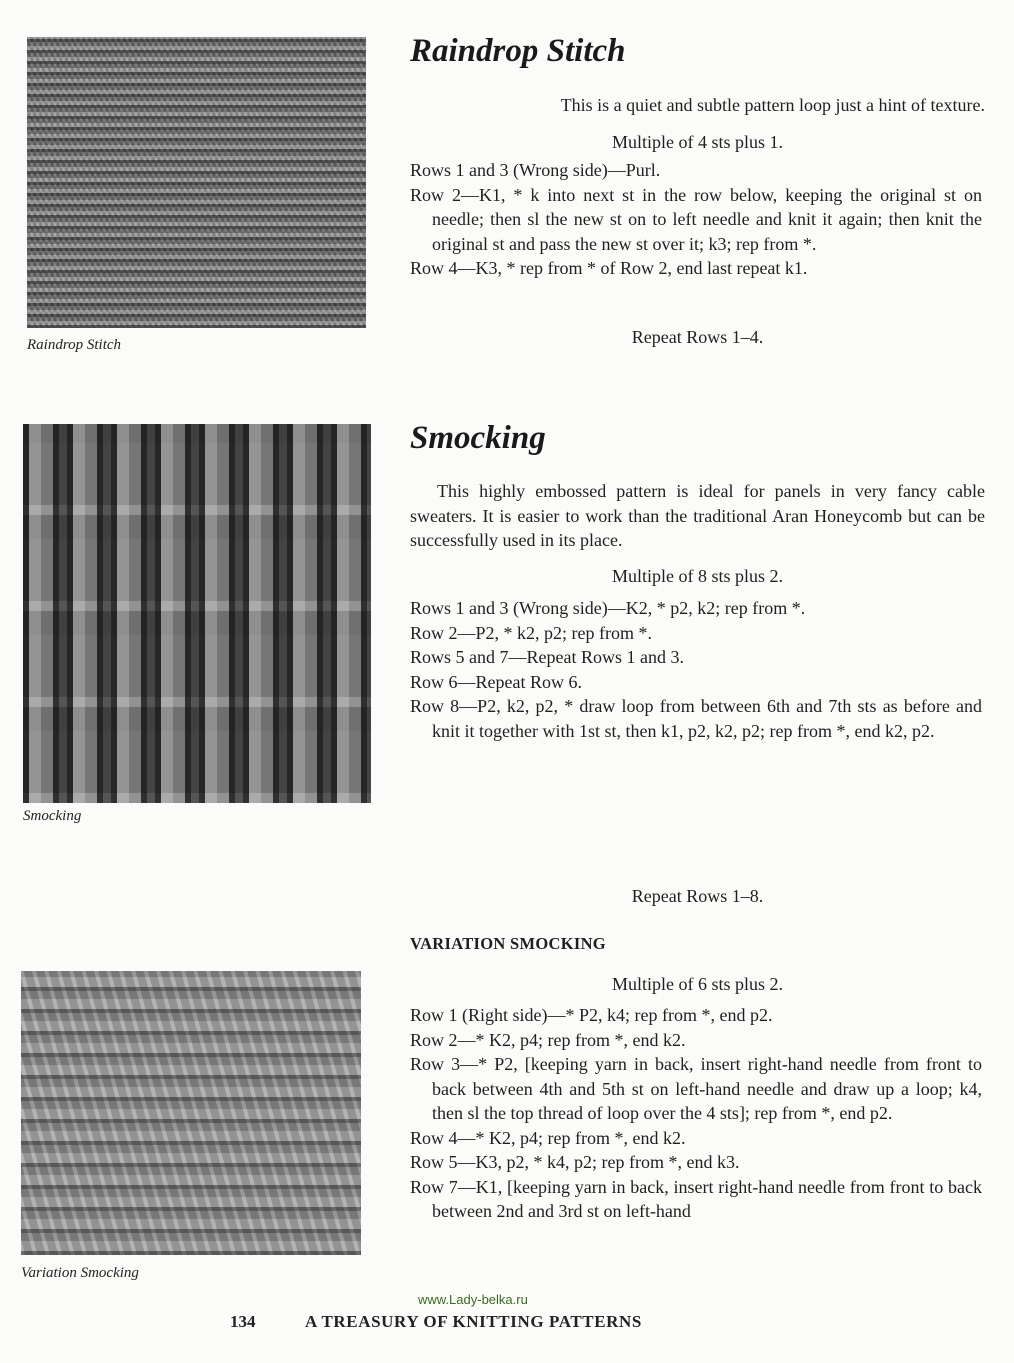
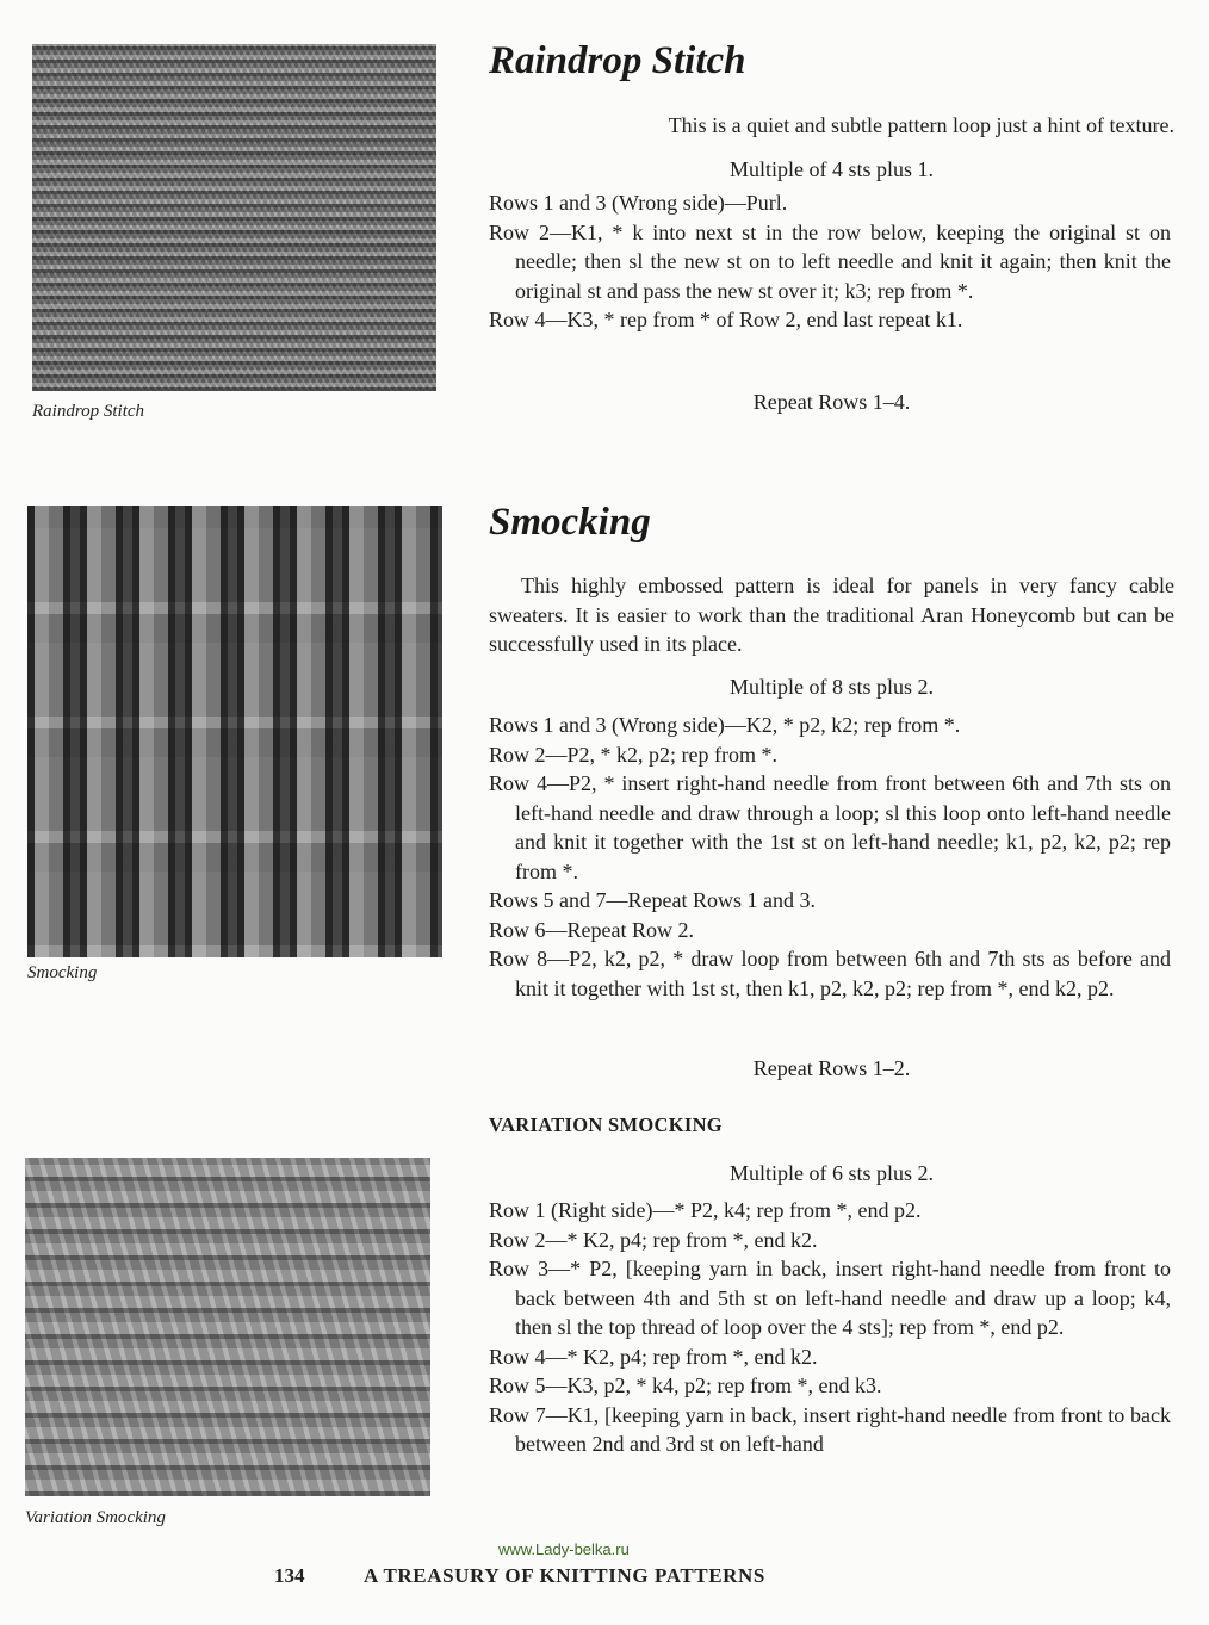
  Raindrop Stitch
  Raindrop Stitch
  This is a quiet and subtle pattern loop just a hint of texture.
  Multiple of 4 sts plus 1.
  Rows 1 and 3 (Wrong side)—Purl.
  Row 2—K1, * k into next st in the row below, keeping the original st on needle; then sl the new st on to left needle and knit it again; then knit the original st and pass the new st over it; k3; rep from *.
  Row 4—K3, * rep from * of Row 2, end last repeat k1.
  Repeat Rows 1–4.
  Smocking
  Smocking
  This highly embossed pattern is ideal for panels in very fancy cable sweaters. It is easier to work than the traditional Aran Honeycomb but can be successfully used in its place.
  Multiple of 8 sts plus 2.
  Rows 1 and 3 (Wrong side)—K2, * p2, k2; rep from *.
  Row 2—P2, * k2, p2; rep from *.
+ Row 4—P2, * insert right-hand needle from front between 6th and 7th sts on left-hand needle and draw through a loop; sl this loop onto left-hand needle and knit it together with the 1st st on left-hand needle; k1, p2, k2, p2; rep from *.
  Rows 5 and 7—Repeat Rows 1 and 3.
- Row 6—Repeat Row 6.
+ Row 6—Repeat Row 2.
  Row 8—P2, k2, p2, * draw loop from between 6th and 7th sts as before and knit it together with 1st st, then k1, p2, k2, p2; rep from *, end k2, p2.
- Repeat Rows 1–8.
+ Repeat Rows 1–2.
  Variation Smocking
  VARIATION SMOCKING
  Multiple of 6 sts plus 2.
  Row 1 (Right side)—* P2, k4; rep from *, end p2.
  Row 2—* K2, p4; rep from *, end k2.
  Row 3—* P2, [keeping yarn in back, insert right-hand needle from front to back between 4th and 5th st on left-hand needle and draw up a loop; k4, then sl the top thread of loop over the 4 sts]; rep from *, end p2.
  Row 4—* K2, p4; rep from *, end k2.
  Row 5—K3, p2, * k4, p2; rep from *, end k3.
  Row 7—K1, [keeping yarn in back, insert right-hand needle from front to back between 2nd and 3rd st on left-hand
  www.Lady-belka.ru
  134
  A TREASURY OF KNITTING PATTERNS
